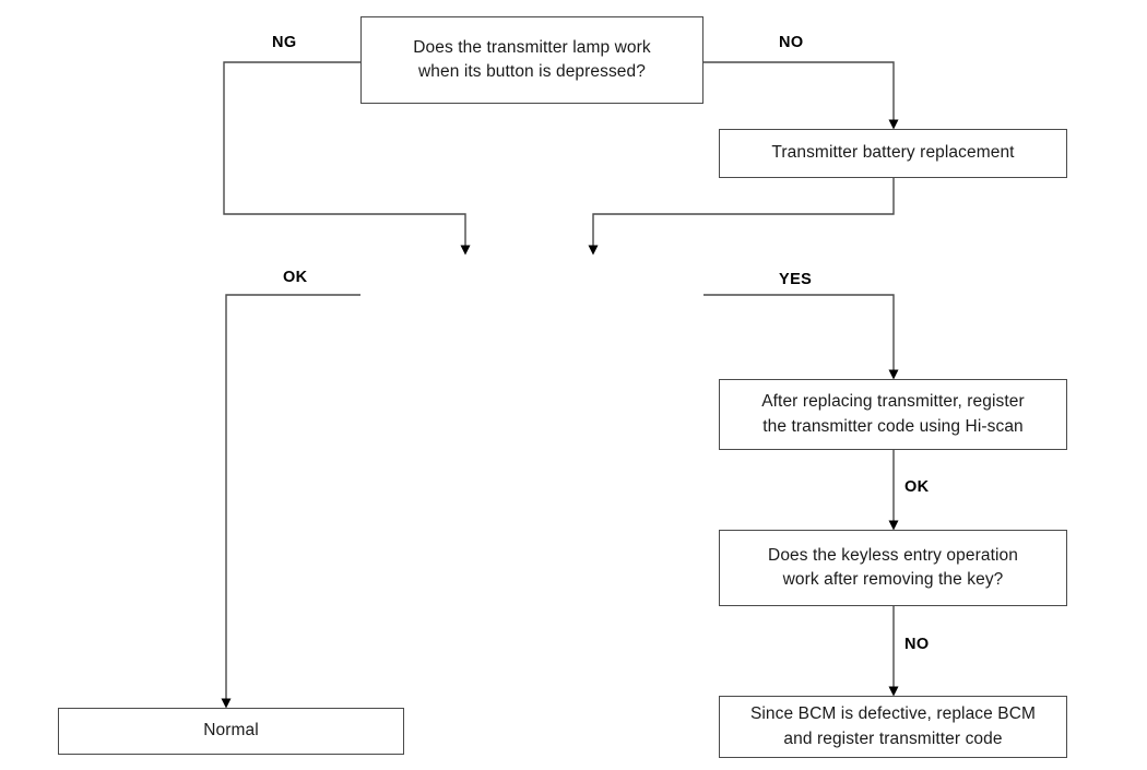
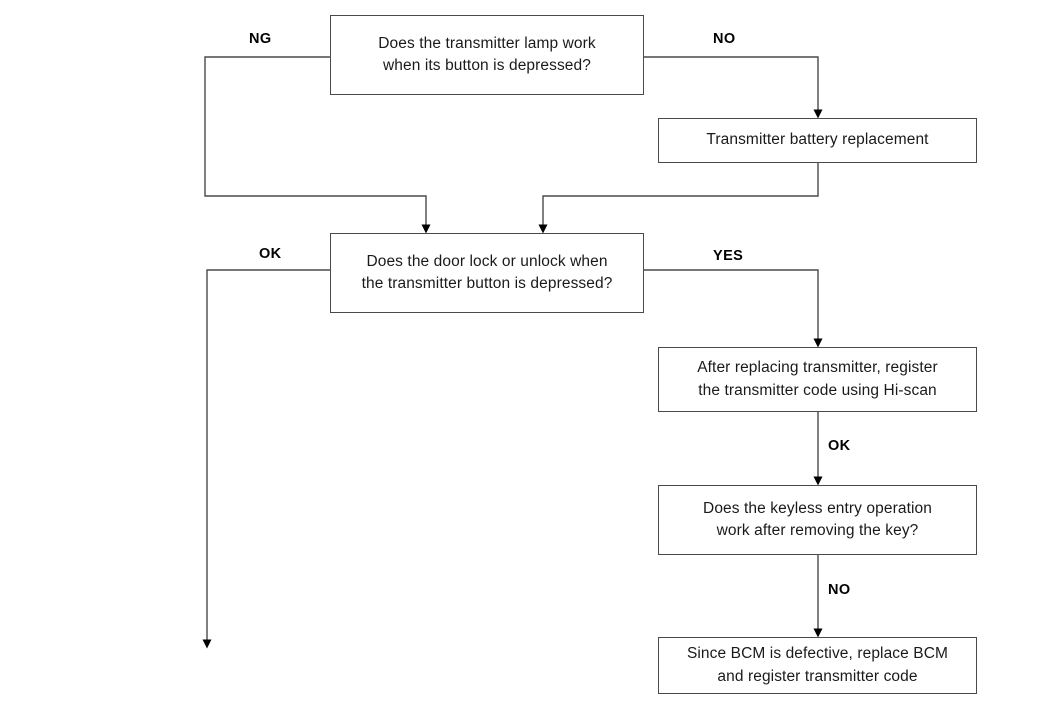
  Does the transmitter lamp work
  when its button is depressed?
  Transmitter battery replacement
+ Does the door lock or unlock when
+ the transmitter button is depressed?
  After replacing transmitter, register
  the transmitter code using Hi-scan
  Does the keyless entry operation
  work after removing the key?
  Since BCM is defective, replace BCM
  and register transmitter code
- Normal
  NG
  NO
  OK
  YES
  OK
  NO
